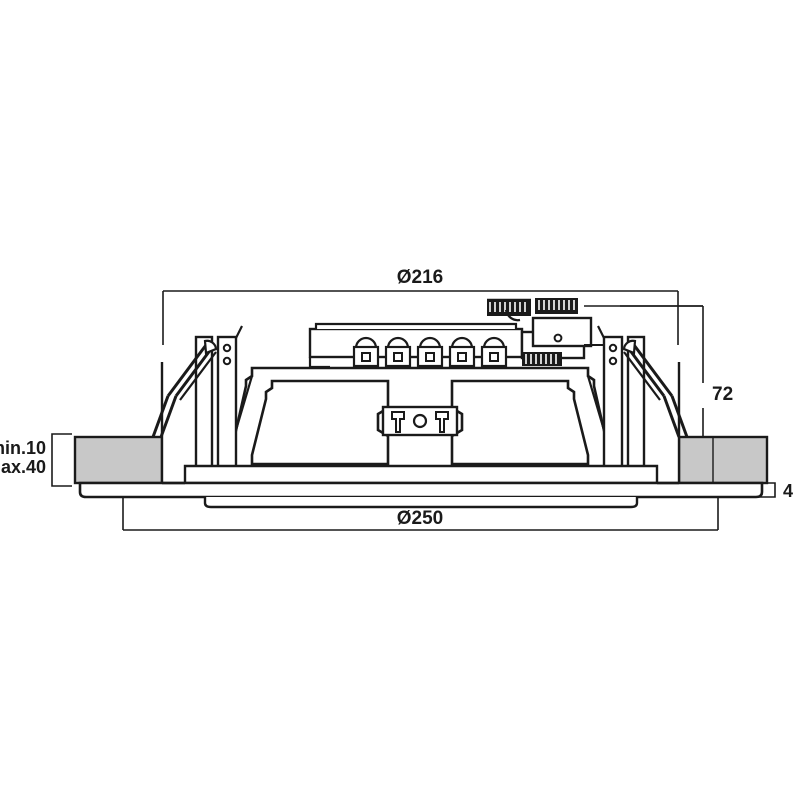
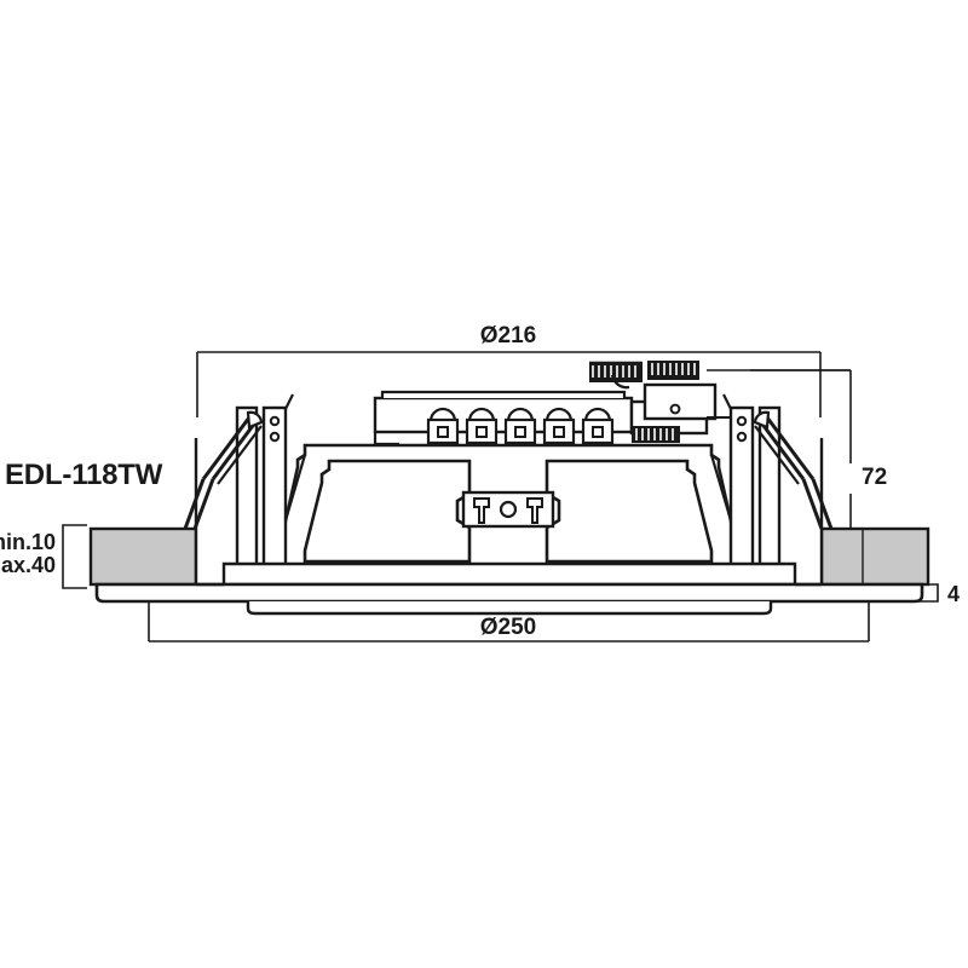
  Ø216
  72
  4
  Ø250
  in.10
  ax.40
+ EDL-118TW
